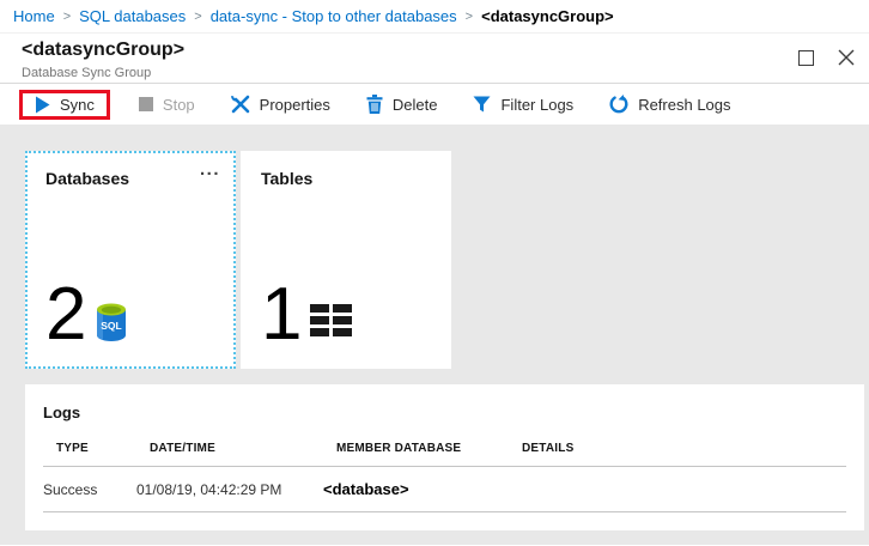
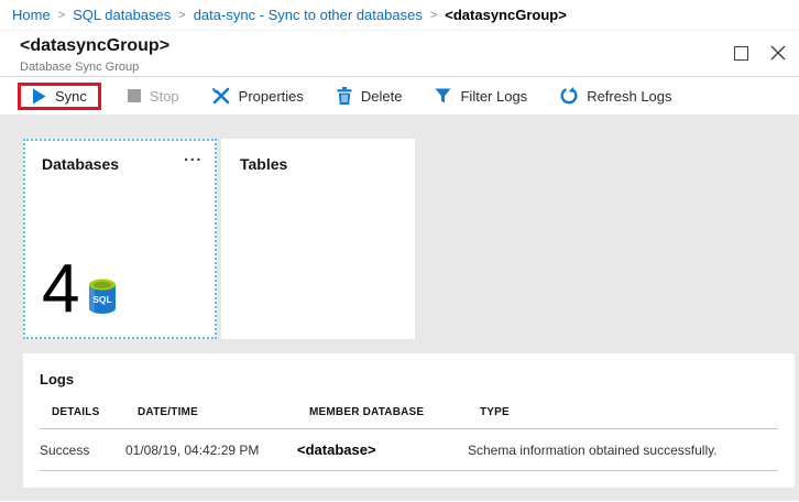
  Home
  >
  SQL databases
  >
- data-sync - Stop to other databases
+ data-sync - Sync to other databases
  >
  <datasyncGroup>
  <datasyncGroup>
  Database Sync Group
  Sync
  Stop
  Properties
  Delete
  Filter Logs
  Refresh Logs
  Databases
  ...
- 2
+ 4
  SQL
  Tables
- 1
  Logs
- TYPE
+ DETAILS
  DATE/TIME
  MEMBER DATABASE
- DETAILS
+ TYPE
  Success
  01/08/19, 04:42:29 PM
  <database>
+ Schema information obtained successfully.
